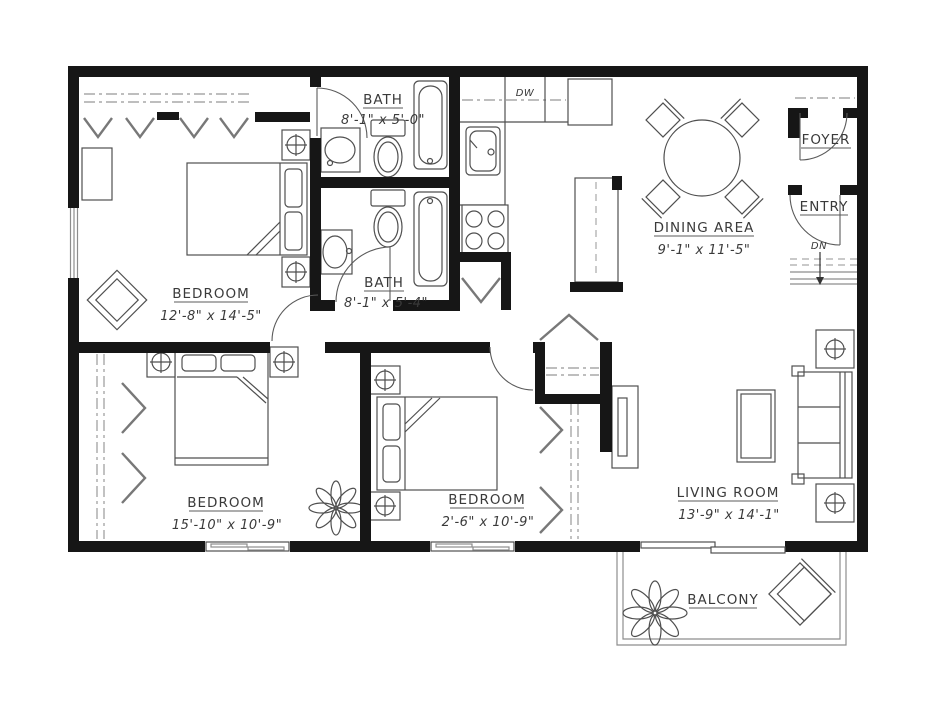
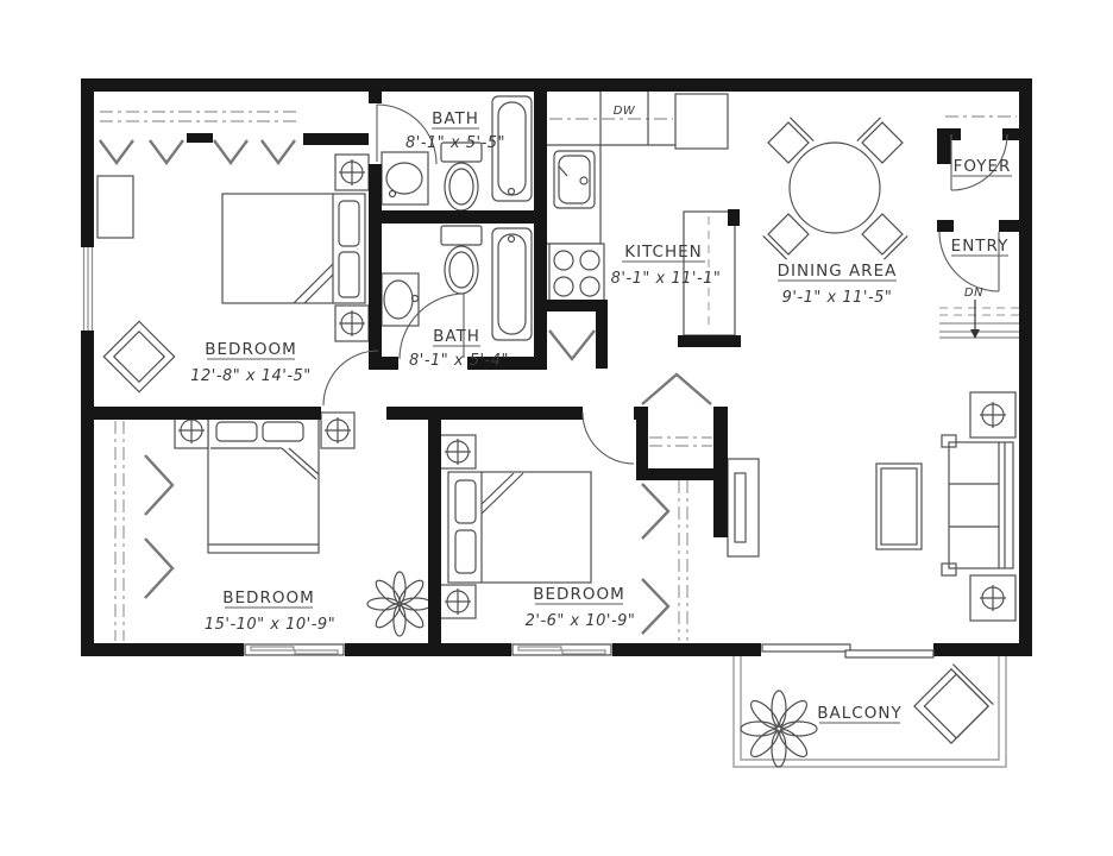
  BATH
- 8'-1" x 5'-0"
+ 8'-1" x 5'-5"
  BATH
  8'-1" x 5'-4"
+ KITCHEN
+ 8'-1" x 11'-1"
  DINING AREA
  9'-1" x 11'-5"
  FOYER
  ENTRY
  BEDROOM
  12'-8" x 14'-5"
  BEDROOM
  15'-10" x 10'-9"
  BEDROOM
  2'-6" x 10'-9"
- LIVING ROOM
- 13'-9" x 14'-1"
  BALCONY
  DW
  DN
